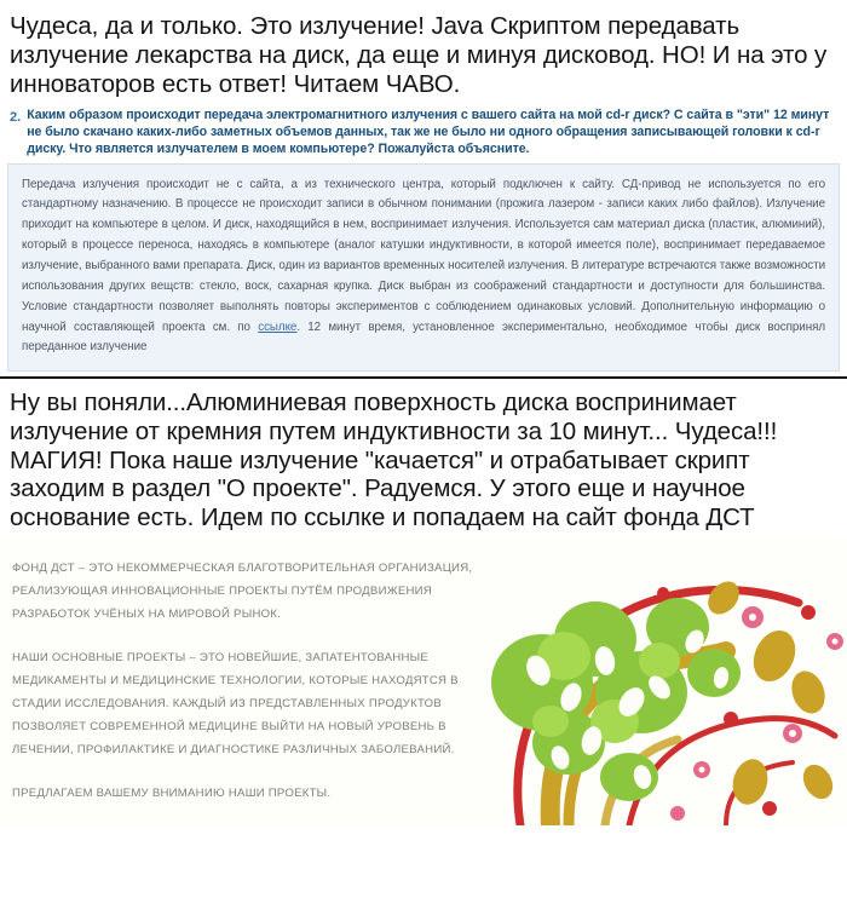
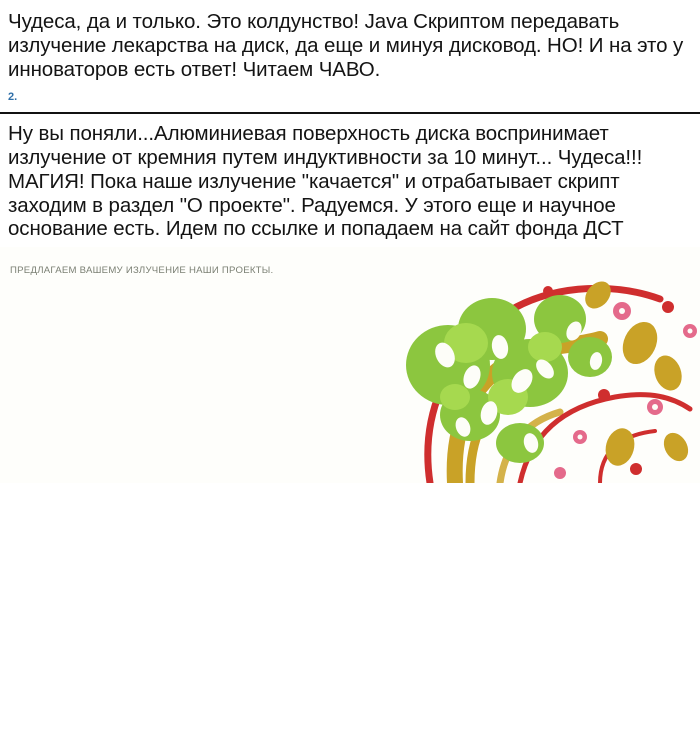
- Чудеса, да и только. Это излучение! Java Скриптом передавать излучение лекарства на диск, да еще и минуя дисковод. НО! И на это у инноваторов есть ответ! Читаем ЧАВО.
+ Чудеса, да и только. Это колдунство! Java Скриптом передавать излучение лекарства на диск, да еще и минуя дисковод. НО! И на это у инноваторов есть ответ! Читаем ЧАВО.
  2.
- Каким образом происходит передача электромагнитного излучения с вашего сайта на мой cd-r диск? С сайта в "эти" 12 минут не было скачано каких-либо заметных объемов данных, так же не было ни одного обращения записывающей головки к cd-r диску. Что является излучателем в моем компьютере? Пожалуйста объясните.
- Передача излучения происходит не с сайта, а из технического центра, который подключен к сайту. СД-привод не используется по его стандартному назначению. В процессе не происходит записи в обычном понимании (прожига лазером - записи каких либо файлов). Излучение приходит на компьютере в целом. И диск, находящийся в нем, воспринимает излучения. Используется сам материал диска (пластик, алюминий), который в процессе переноса, находясь в компьютере (аналог катушки индуктивности, в которой имеется поле), воспринимает передаваемое излучение, выбранного вами препарата. Диск, один из вариантов временных носителей излучения. В литературе встречаются также возможности использования других вещств: стекло, воск, сахарная крупка. Диск выбран из соображений стандартности и доступности для большинства. Условие стандартности позволяет выполнять повторы экспериментов с соблюдением одинаковых условий. Дополнительную информацию о научной составляющей проекта см. по ссылке. 12 минут время, установленное экспериментально, необходимое чтобы диск воспринял переданное излучение
  Ну вы поняли...Алюминиевая поверхность диска воспринимает излучение от кремния путем индуктивности за 10 минут... Чудеса!!! МАГИЯ! Пока наше излучение "качается" и отрабатывает скрипт заходим в раздел "О проекте". Радуемся. У этого еще и научное основание есть. Идем по ссылке и попадаем на сайт фонда ДСТ
- ФОНД ДСТ – ЭТО НЕКОММЕРЧЕСКАЯ БЛАГОТВОРИТЕЛЬНАЯ ОРГАНИЗАЦИЯ, РЕАЛИЗУЮЩАЯ ИННОВАЦИОННЫЕ ПРОЕКТЫ ПУТЁМ ПРОДВИЖЕНИЯ РАЗРАБОТОК УЧЁНЫХ НА МИРОВОЙ РЫНОК.
- НАШИ ОСНОВНЫЕ ПРОЕКТЫ – ЭТО НОВЕЙШИЕ, ЗАПАТЕНТОВАННЫЕ МЕДИКАМЕНТЫ И МЕДИЦИНСКИЕ ТЕХНОЛОГИИ, КОТОРЫЕ НАХОДЯТСЯ В СТАДИИ ИССЛЕДОВАНИЯ. КАЖДЫЙ ИЗ ПРЕДСТАВЛЕННЫХ ПРОДУКТОВ ПОЗВОЛЯЕТ СОВРЕМЕННОЙ МЕДИЦИНЕ ВЫЙТИ НА НОВЫЙ УРОВЕНЬ В ЛЕЧЕНИИ, ПРОФИЛАКТИКЕ И ДИАГНОСТИКЕ РАЗЛИЧНЫХ ЗАБОЛЕВАНИЙ.
- ПРЕДЛАГАЕМ ВАШЕМУ ВНИМАНИЮ НАШИ ПРОЕКТЫ.
+ ПРЕДЛАГАЕМ ВАШЕМУ ИЗЛУЧЕНИЕ НАШИ ПРОЕКТЫ.
